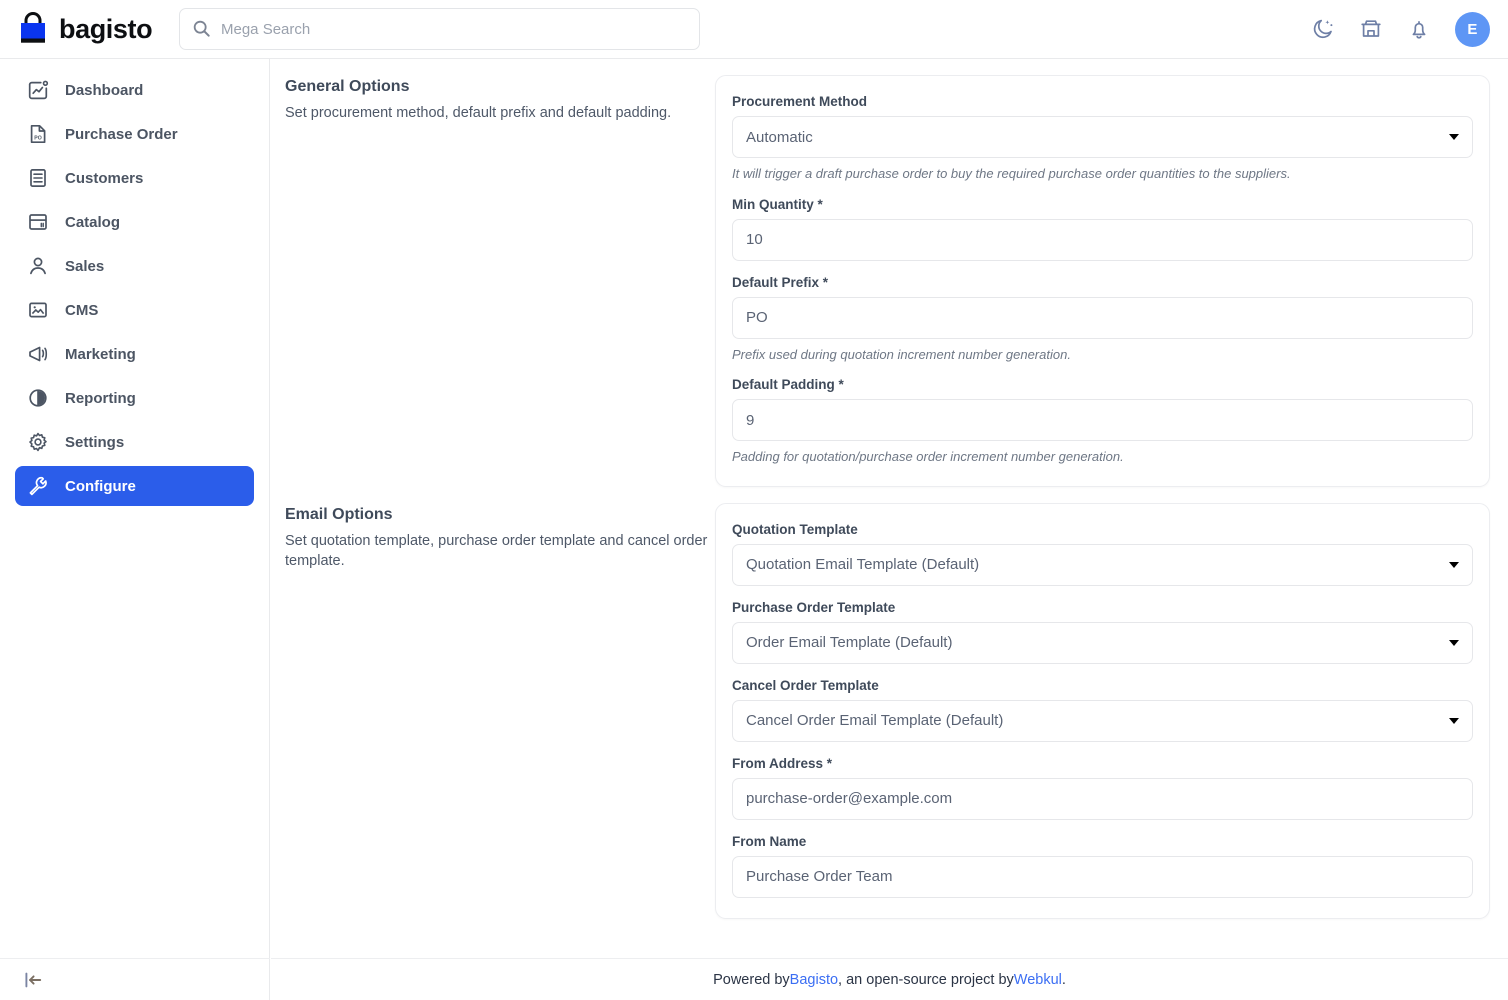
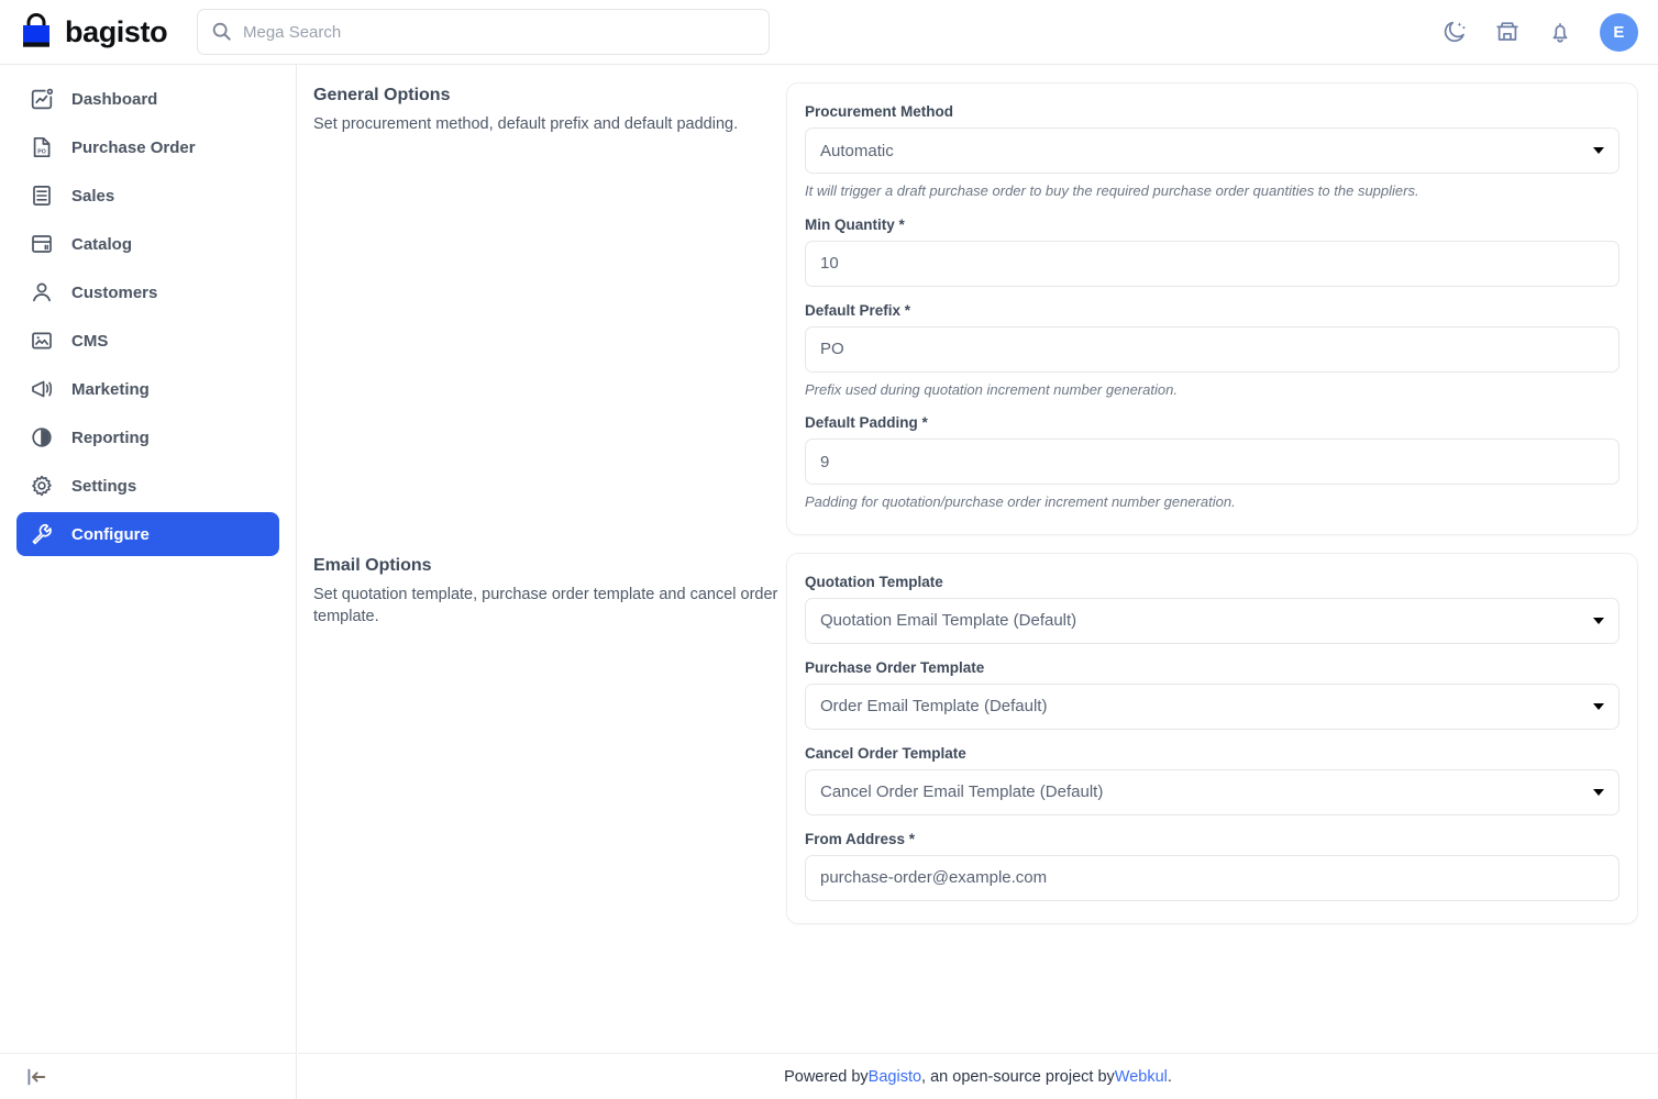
  bagisto
  Mega Search
  E
  Dashboard
  Purchase Order
- Customers
+ Sales
  Catalog
- Sales
+ Customers
  CMS
  Marketing
  Reporting
  Settings
  Configure
  General Options
  Set procurement method, default prefix and default padding.
  Procurement Method
  Automatic
  It will trigger a draft purchase order to buy the required purchase order quantities to the suppliers.
  Min Quantity *
  10
  Default Prefix *
  PO
  Prefix used during quotation increment number generation.
  Default Padding *
  9
  Padding for quotation/purchase order increment number generation.
  Email Options
  Set quotation template, purchase order template and cancel order template.
  Quotation Template
  Quotation Email Template (Default)
  Purchase Order Template
  Order Email Template (Default)
  Cancel Order Template
  Cancel Order Email Template (Default)
  From Address *
  purchase-order@example.com
- From Name
- Purchase Order Team
  Powered by
  Bagisto
  , an open-source project by
  Webkul
  .
